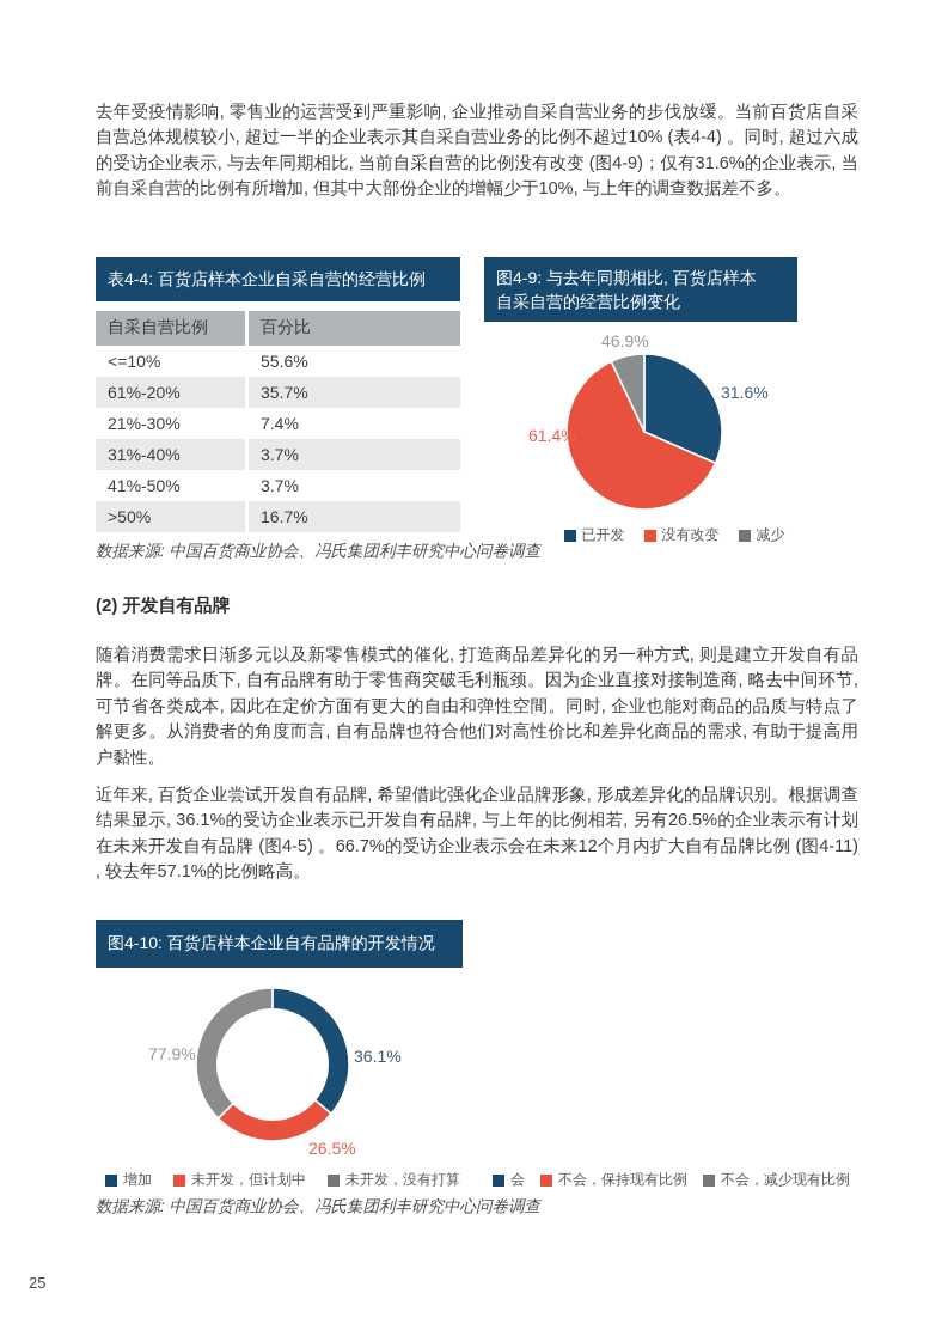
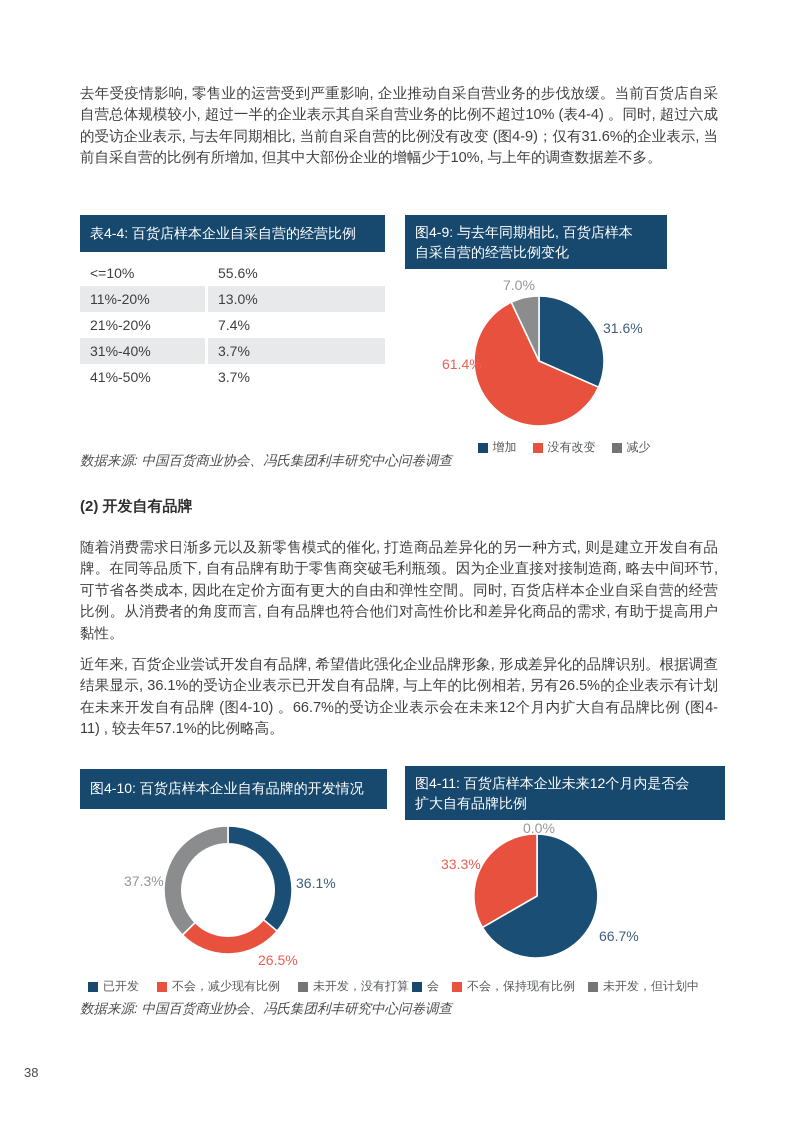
  去年受疫情影响, 零售业的运营受到严重影响, 企业推动自采自营业务的步伐放缓。当前百货店自采自营总体规模较小, 超过一半的企业表示其自采自营业务的比例不超过10% (表4-4) 。同时, 超过六成的受访企业表示, 与去年同期相比, 当前自采自营的比例没有改变 (图4-9)；仅有31.6%的企业表示, 当前自采自营的比例有所增加, 但其中大部份企业的增幅少于10%, 与上年的调查数据差不多。
  表4-4: 百货店样本企业自采自营的经营比例
- 自采自营比例
- 百分比
  <=10%
  55.6%
- 61%-20%
+ 11%-20%
- 35.7%
+ 13.0%
- 21%-30%
+ 21%-20%
  7.4%
  31%-40%
  3.7%
  41%-50%
  3.7%
- >50%
- 16.7%
  图4-9: 与去年同期相比, 百货店样本
  自采自营的经营比例变化
- 46.9%
+ 7.0%
  31.6%
  61.4%
- 已开发
+ 增加
  没有改变
  减少
  数据来源: 中国百货商业协会、冯氏集团利丰研究中心问卷调查
  (2) 开发自有品牌
- 随着消费需求日渐多元以及新零售模式的催化, 打造商品差异化的另一种方式, 则是建立开发自有品牌。在同等品质下, 自有品牌有助于零售商突破毛利瓶颈。因为企业直接对接制造商, 略去中间环节, 可节省各类成本, 因此在定价方面有更大的自由和弹性空間。同时, 企业也能对商品的品质与特点了解更多。从消费者的角度而言, 自有品牌也符合他们对高性价比和差异化商品的需求, 有助于提高用户黏性。
+ 随着消费需求日渐多元以及新零售模式的催化, 打造商品差异化的另一种方式, 则是建立开发自有品牌。在同等品质下, 自有品牌有助于零售商突破毛利瓶颈。因为企业直接对接制造商, 略去中间环节, 可节省各类成本, 因此在定价方面有更大的自由和弹性空間。同时, 百货店样本企业自采自营的经营比例。从消费者的角度而言, 自有品牌也符合他们对高性价比和差异化商品的需求, 有助于提高用户黏性。
- 近年来, 百货企业尝试开发自有品牌, 希望借此强化企业品牌形象, 形成差异化的品牌识别。根据调查结果显示, 36.1%的受访企业表示已开发自有品牌, 与上年的比例相若, 另有26.5%的企业表示有计划在未来开发自有品牌 (图4-5) 。66.7%的受访企业表示会在未来12个月内扩大自有品牌比例 (图4-11) , 较去年57.1%的比例略高。
+ 近年来, 百货企业尝试开发自有品牌, 希望借此强化企业品牌形象, 形成差异化的品牌识别。根据调查结果显示, 36.1%的受访企业表示已开发自有品牌, 与上年的比例相若, 另有26.5%的企业表示有计划在未来开发自有品牌 (图4-10) 。66.7%的受访企业表示会在未来12个月内扩大自有品牌比例 (图4-11) , 较去年57.1%的比例略高。
  图4-10: 百货店样本企业自有品牌的开发情况
- 77.9%
+ 37.3%
  36.1%
  26.5%
+ 图4-11: 百货店样本企业未来12个月内是否会
+ 扩大自有品牌比例
+ 0.0%
+ 33.3%
+ 66.7%
- 增加
+ 已开发
- 未开发，但计划中
+ 不会，减少现有比例
  未开发，没有打算
  会
  不会，保持现有比例
- 不会，减少现有比例
+ 未开发，但计划中
  数据来源: 中国百货商业协会、冯氏集团利丰研究中心问卷调查
- 25
+ 38
